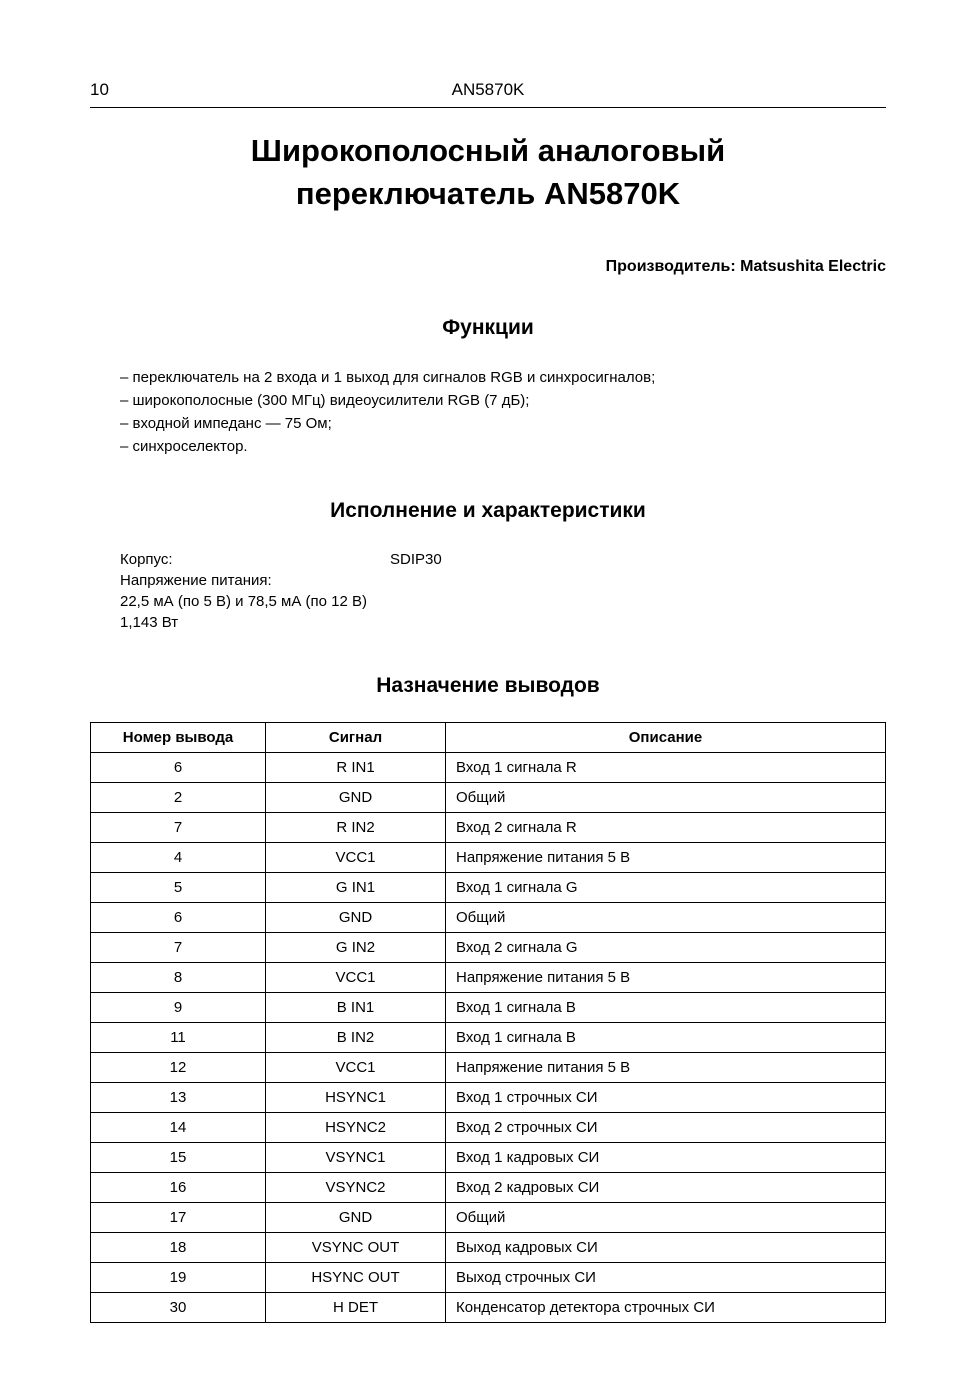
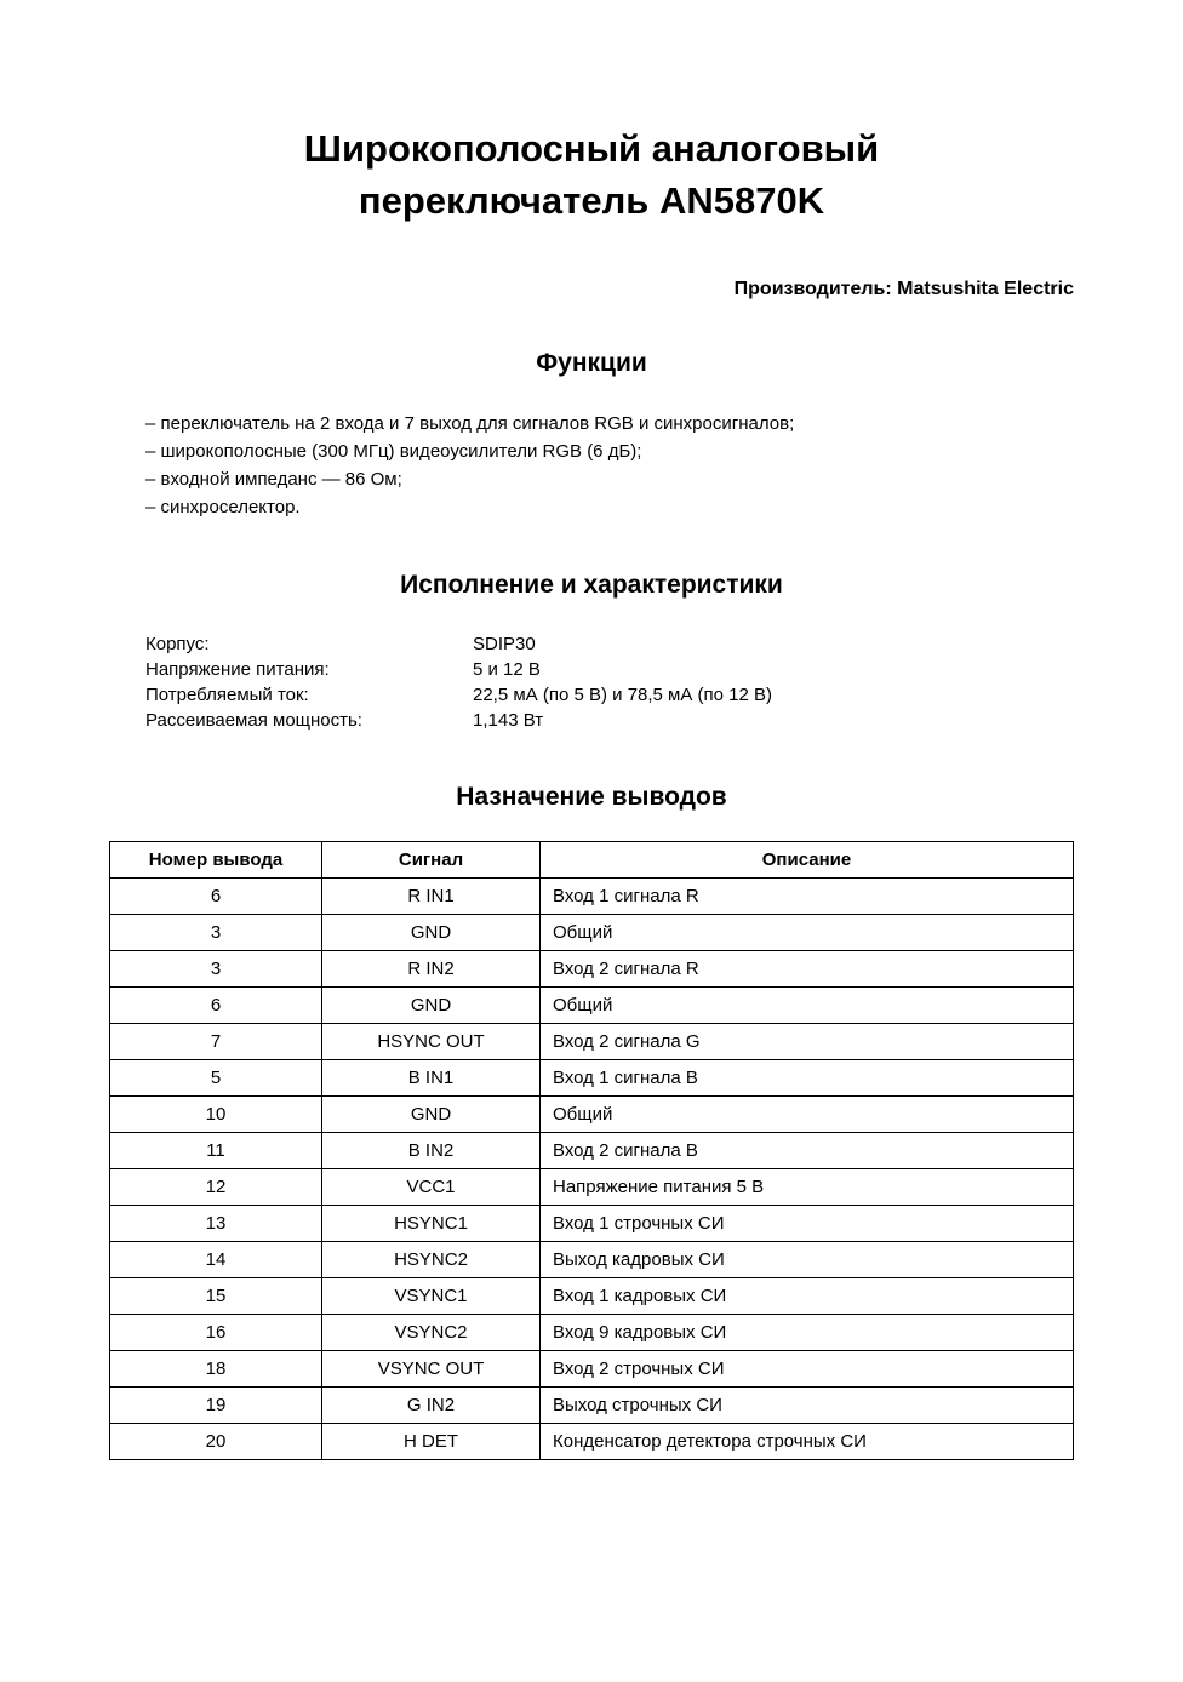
- 10
- AN5870K
  Широкополосный аналоговый
  переключатель AN5870K
  Производитель: Matsushita Electric
  Функции
- – переключатель на 2 входа и 1 выход для сигналов RGB и синхросигналов;
+ – переключатель на 2 входа и 7 выход для сигналов RGB и синхросигналов;
- – широкополосные (300 МГц) видеоусилители RGB (7 дБ);
+ – широкополосные (300 МГц) видеоусилители RGB (6 дБ);
- – входной импеданс — 75 Ом;
+ – входной импеданс — 86 Ом;
  – синхроселектор.
  Исполнение и характеристики
  Корпус:
  SDIP30
  Напряжение питания:
+ 5 и 12 В
+ Потребляемый ток:
  22,5 мА (по 5 В) и 78,5 мА (по 12 В)
+ Рассеиваемая мощность:
  1,143 Вт
  Назначение выводов
  Номер вывода	Сигнал	Описание
  6	R IN1	Вход 1 сигнала R
- 2	GND	Общий
+ 3	GND	Общий
- 7	R IN2	Вход 2 сигнала R
+ 3	R IN2	Вход 2 сигнала R
- 4	VCC1	Напряжение питания 5 В
- 5	G IN1	Вход 1 сигнала G
  6	GND	Общий
- 7	G IN2	Вход 2 сигнала G
+ 7	HSYNC OUT	Вход 2 сигнала G
- 8	VCC1	Напряжение питания 5 В
- 9	B IN1	Вход 1 сигнала B
+ 5	B IN1	Вход 1 сигнала B
+ 10	GND	Общий
- 11	B IN2	Вход 1 сигнала B
+ 11	B IN2	Вход 2 сигнала B
  12	VCC1	Напряжение питания 5 В
  13	HSYNC1	Вход 1 строчных СИ
- 14	HSYNC2	Вход 2 строчных СИ
+ 14	HSYNC2	Выход кадровых СИ
  15	VSYNC1	Вход 1 кадровых СИ
- 16	VSYNC2	Вход 2 кадровых СИ
+ 16	VSYNC2	Вход 9 кадровых СИ
- 17	GND	Общий
- 18	VSYNC OUT	Выход кадровых СИ
+ 18	VSYNC OUT	Вход 2 строчных СИ
- 19	HSYNC OUT	Выход строчных СИ
+ 19	G IN2	Выход строчных СИ
- 30	H DET	Конденсатор детектора строчных СИ
+ 20	H DET	Конденсатор детектора строчных СИ
